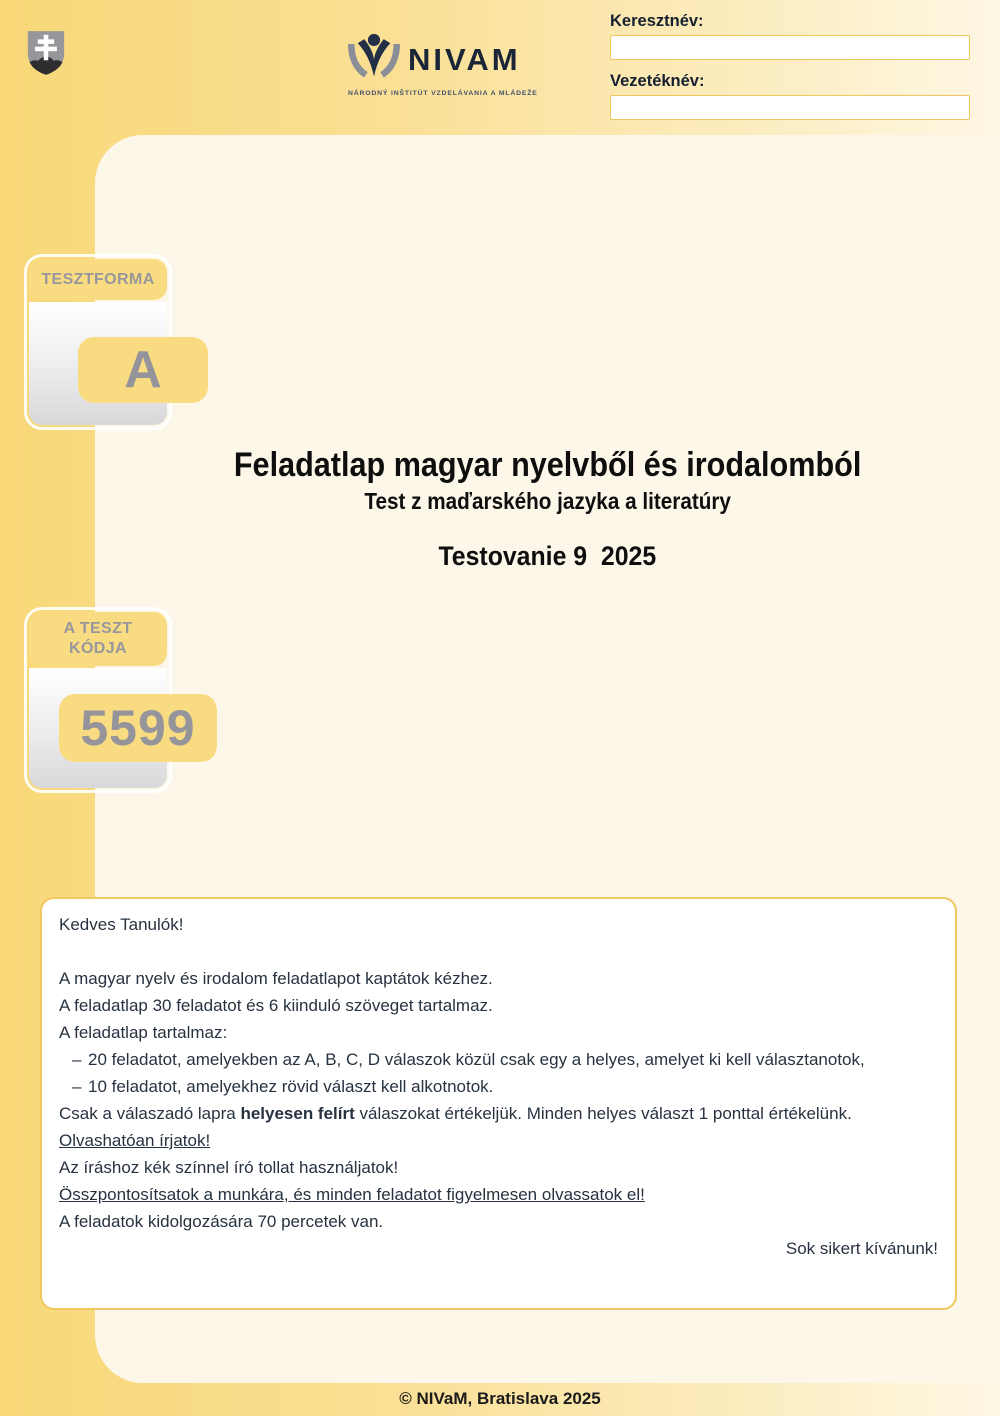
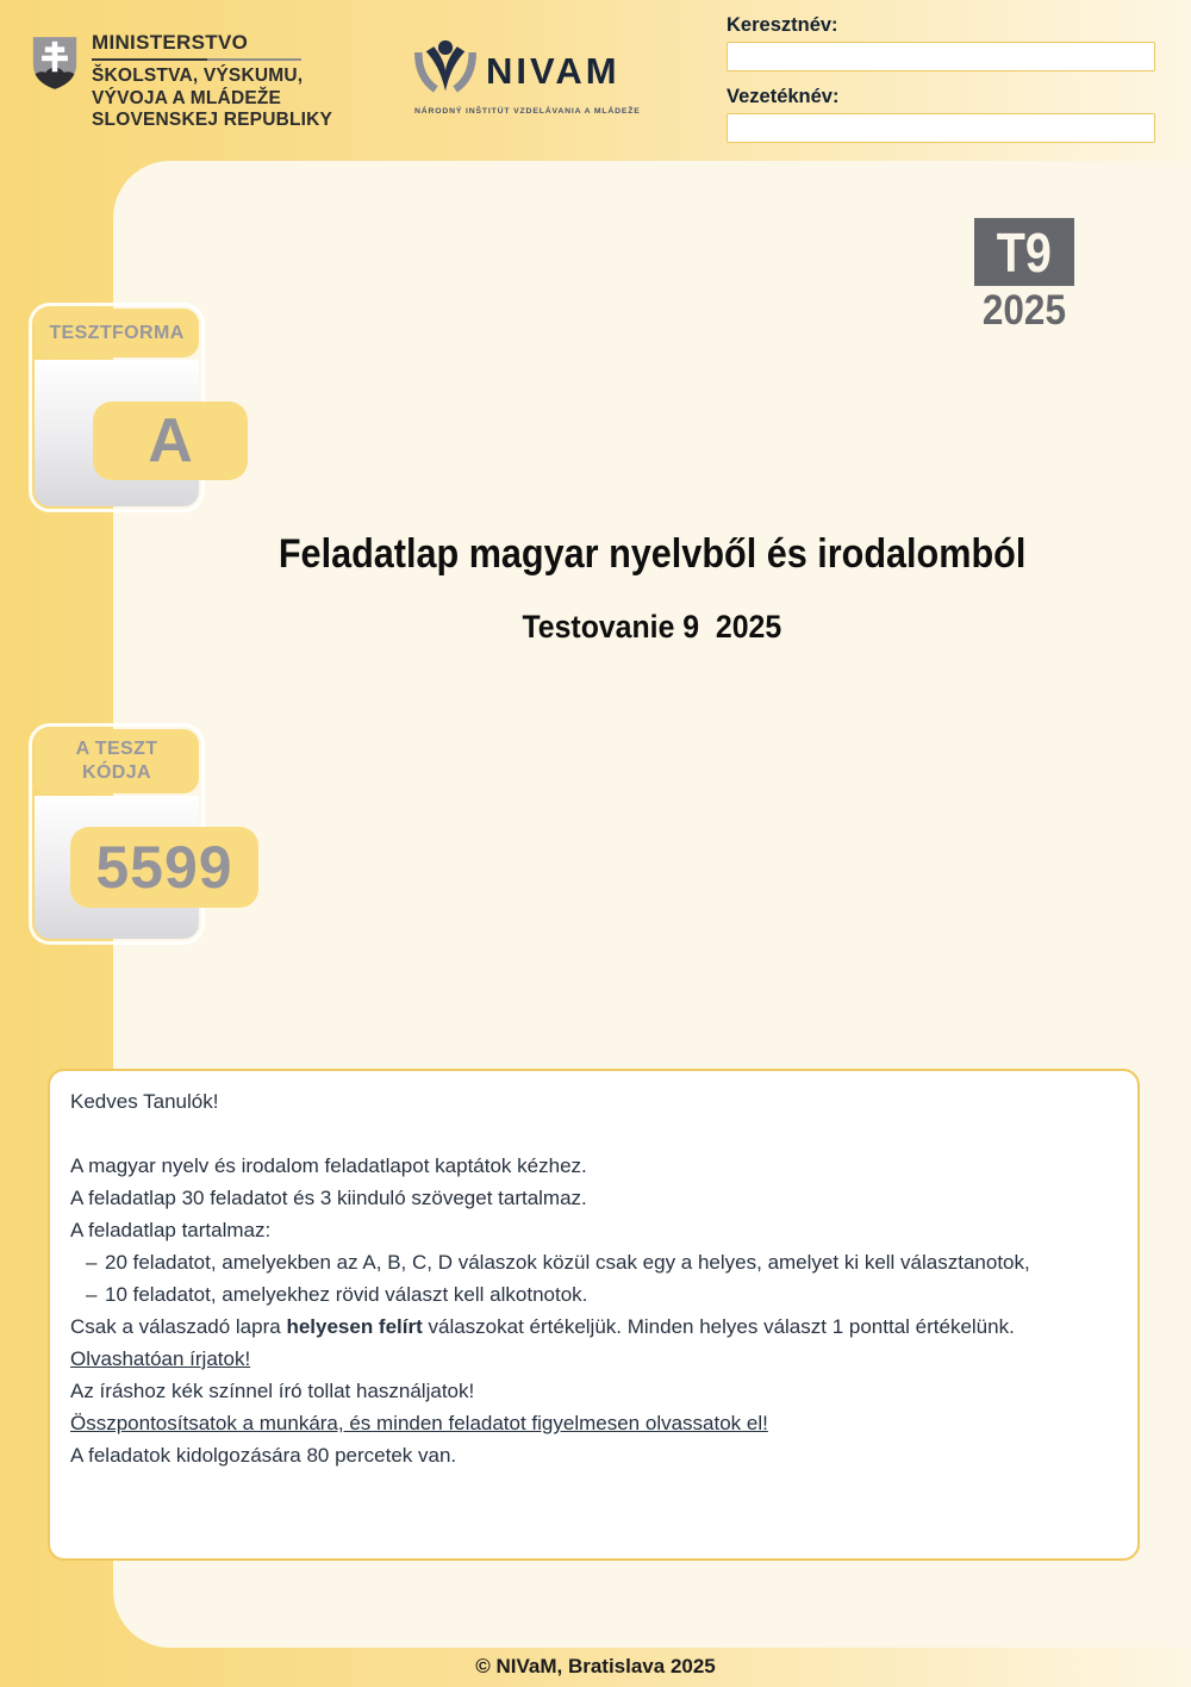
+ MINISTERSTVO
+ ŠKOLSTVA, VÝSKUMU,
+ VÝVOJA A MLÁDEŽE
+ SLOVENSKEJ REPUBLIKY
  NIVAM
  Keresztnév:
  Vezetéknév:
+ T9
+ 2025
  TESZTFORMA
  A
  Feladatlap magyar nyelvből és irodalomból
- Test z maďarského jazyka a literatúry
  Testovanie 9 2025
  A TESZT
  KÓDJA
  5599
  Kedves Tanulók!
  A magyar nyelv és irodalom feladatlapot kaptátok kézhez.
- A feladatlap 30 feladatot és 6 kiinduló szöveget tartalmaz.
+ A feladatlap 30 feladatot és 3 kiinduló szöveget tartalmaz.
  A feladatlap tartalmaz:
  –
  20 feladatot, amelyekben az A, B, C, D válaszok közül csak egy a helyes, amelyet ki kell választanotok,
  –
  10 feladatot, amelyekhez rövid választ kell alkotnotok.
  Csak a válaszadó lapra helyesen felírt válaszokat értékeljük. Minden helyes választ 1 ponttal értékelünk.
  Olvashatóan írjatok!
  Az íráshoz kék színnel író tollat használjatok!
  Összpontosítsatok a munkára, és minden feladatot figyelmesen olvassatok el!
- A feladatok kidolgozására 70 percetek van.
+ A feladatok kidolgozására 80 percetek van.
- Sok sikert kívánunk!
  © NIVaM, Bratislava 2025
